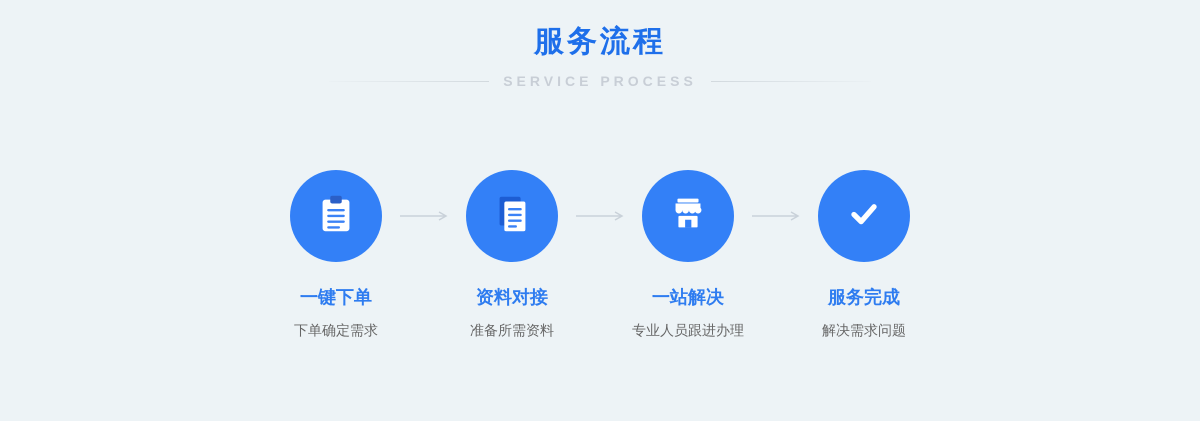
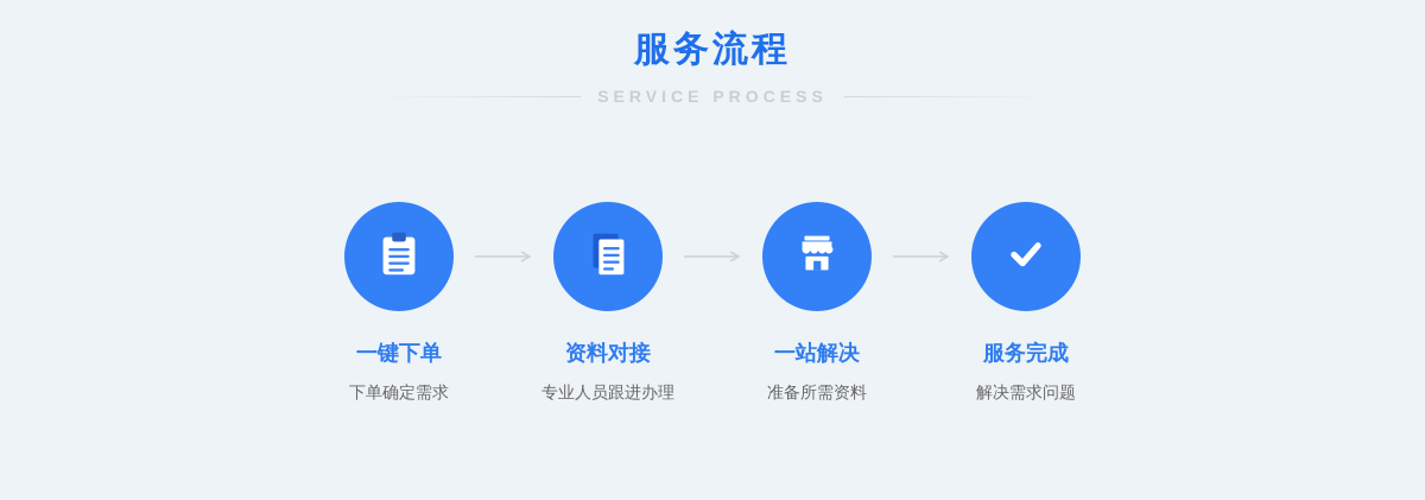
  服务流程
  SERVICE PROCESS
  一键下单
  下单确定需求
  资料对接
- 准备所需资料
+ 专业人员跟进办理
  一站解决
- 专业人员跟进办理
+ 准备所需资料
  服务完成
  解决需求问题
